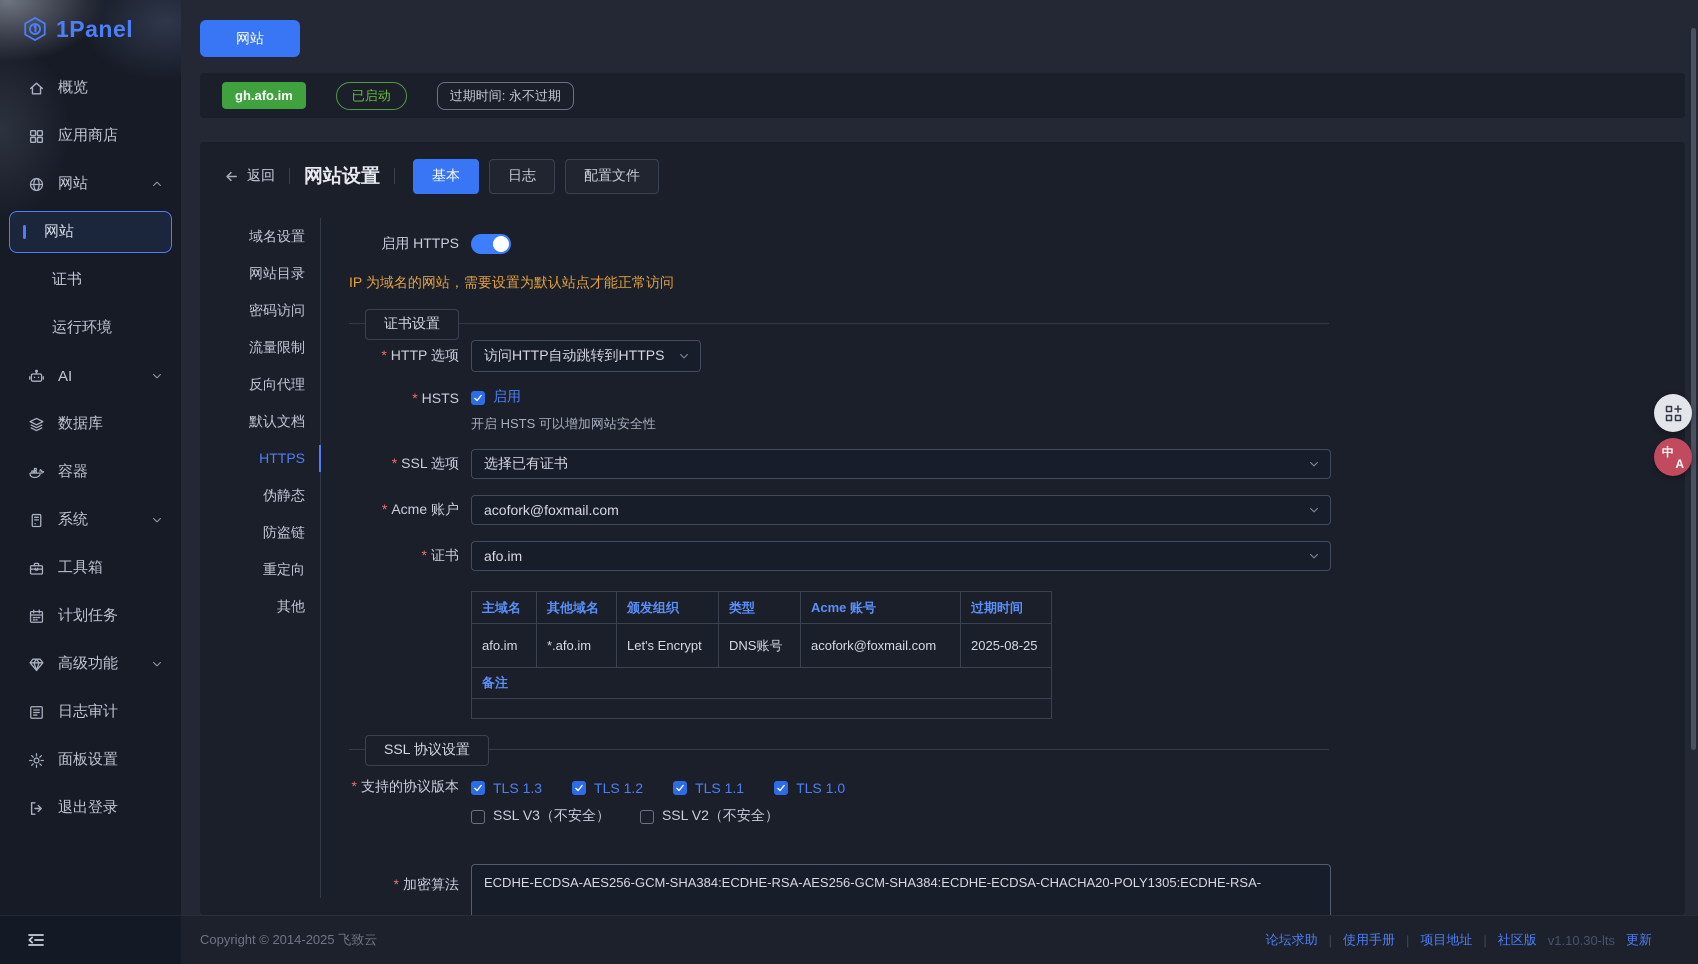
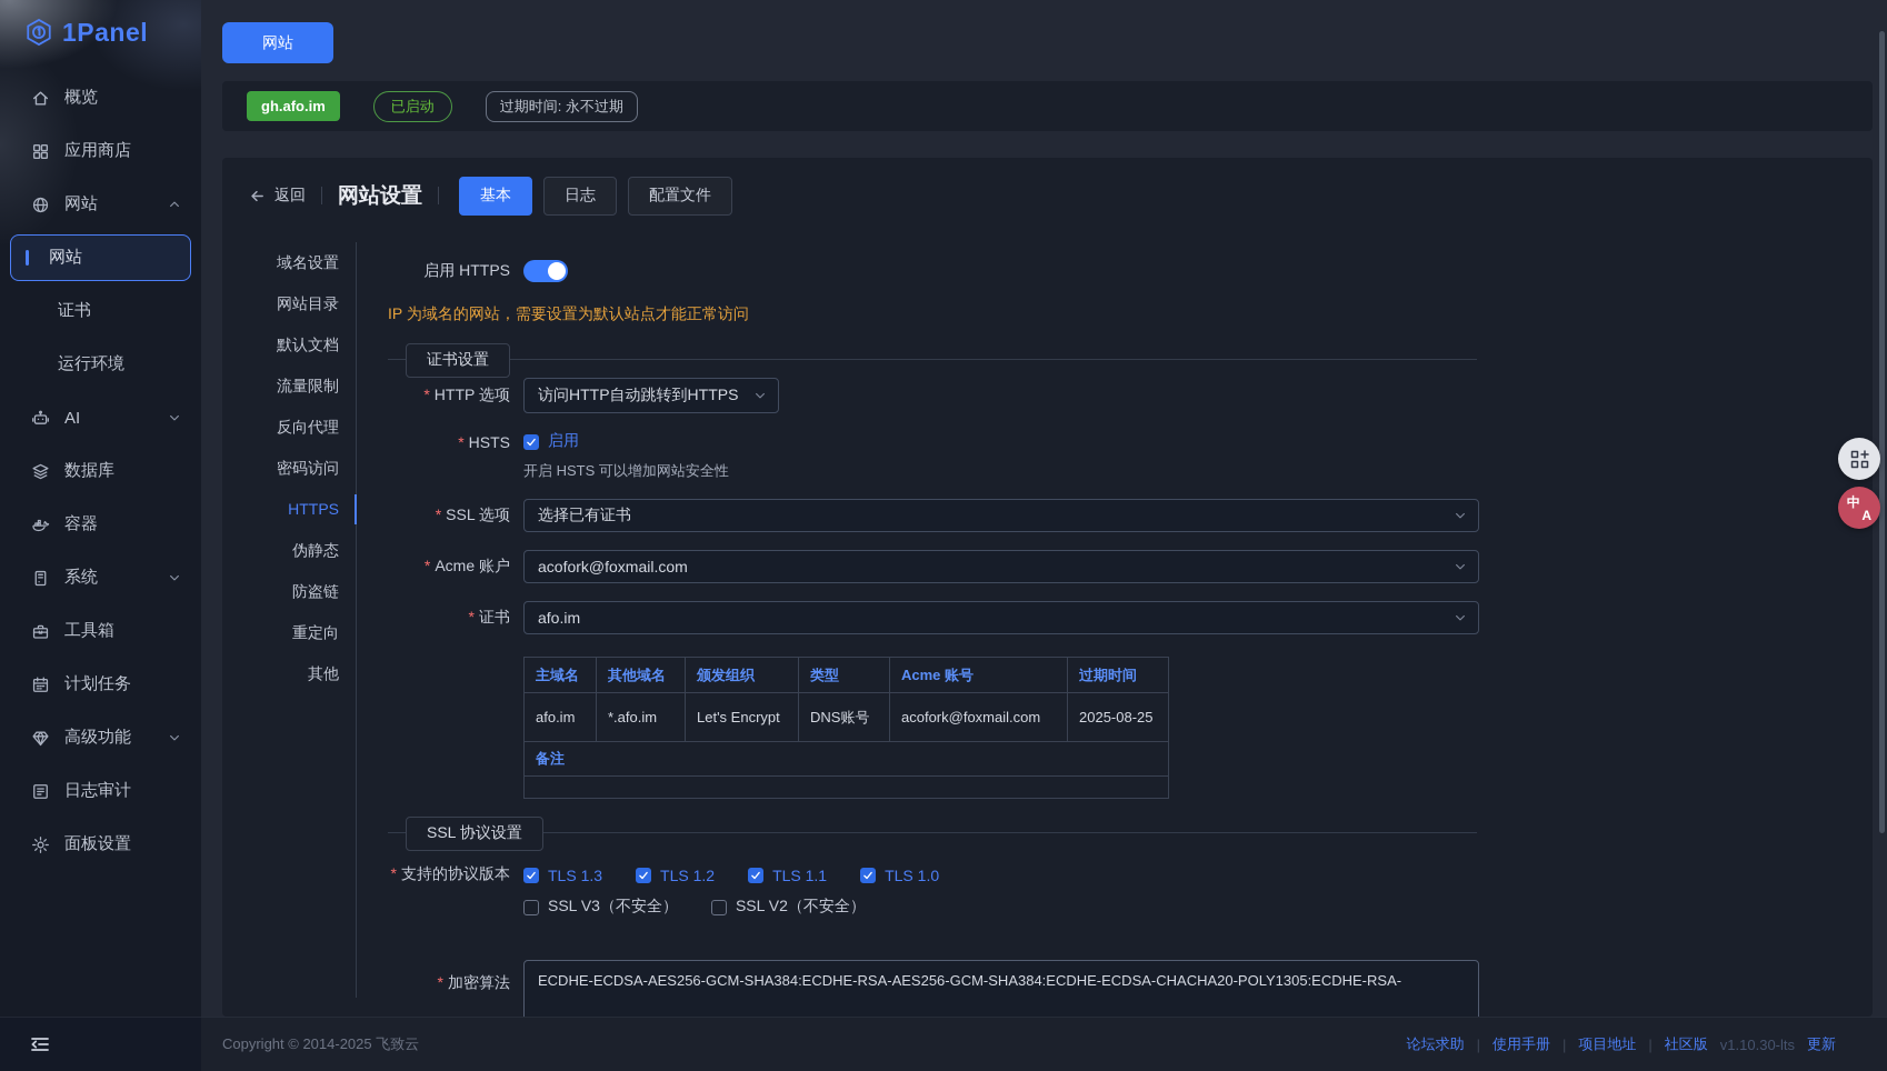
  1Panel
  概览
  应用商店
  网站
  网站
  证书
  运行环境
  AI
  数据库
  容器
  系统
  工具箱
  计划任务
  高级功能
  日志审计
  面板设置
- 退出登录
  网站
  gh.afo.im
  已启动
  过期时间: 永不过期
  返回
  网站设置
  基本
  日志
  配置文件
  域名设置
  网站目录
- 密码访问
+ 默认文档
  流量限制
  反向代理
- 默认文档
+ 密码访问
  HTTPS
  伪静态
  防盗链
  重定向
  其他
  启用 HTTPS
  IP 为域名的网站，需要设置为默认站点才能正常访问
  证书设置
  HTTP 选项
  访问HTTP自动跳转到HTTPS
  HSTS
  启用
  开启 HSTS 可以增加网站安全性
  SSL 选项
  选择已有证书
  Acme 账户
  acofork@foxmail.com
  证书
  afo.im
  主域名	其他域名	颁发组织	类型	Acme 账号	过期时间
  afo.im	*.afo.im	Let's Encrypt	DNS账号	acofork@foxmail.com	2025-08-25
  备注
  SSL 协议设置
  支持的协议版本
  TLS 1.3
  TLS 1.2
  TLS 1.1
  TLS 1.0
  SSL V3（不安全）
  SSL V2（不安全）
  加密算法
  ECDHE-ECDSA-AES256-GCM-SHA384:ECDHE-RSA-AES256-GCM-SHA384:ECDHE-ECDSA-CHACHA20-POLY1305:ECDHE-RSA-
  Copyright © 2014-2025 飞致云
  论坛求助
  |
  使用手册
  |
  项目地址
  |
  社区版
  v1.10.30-lts
  更新
  中
  A
